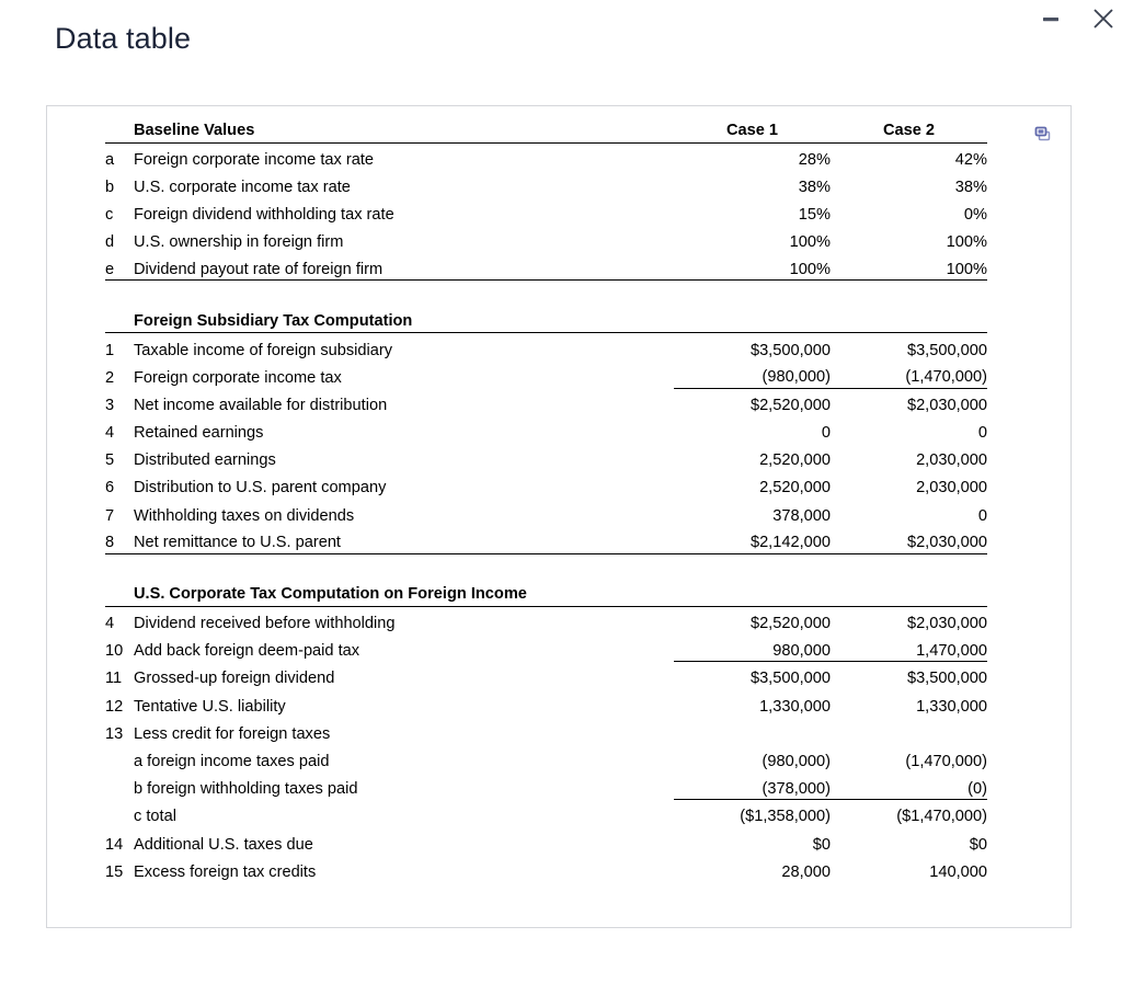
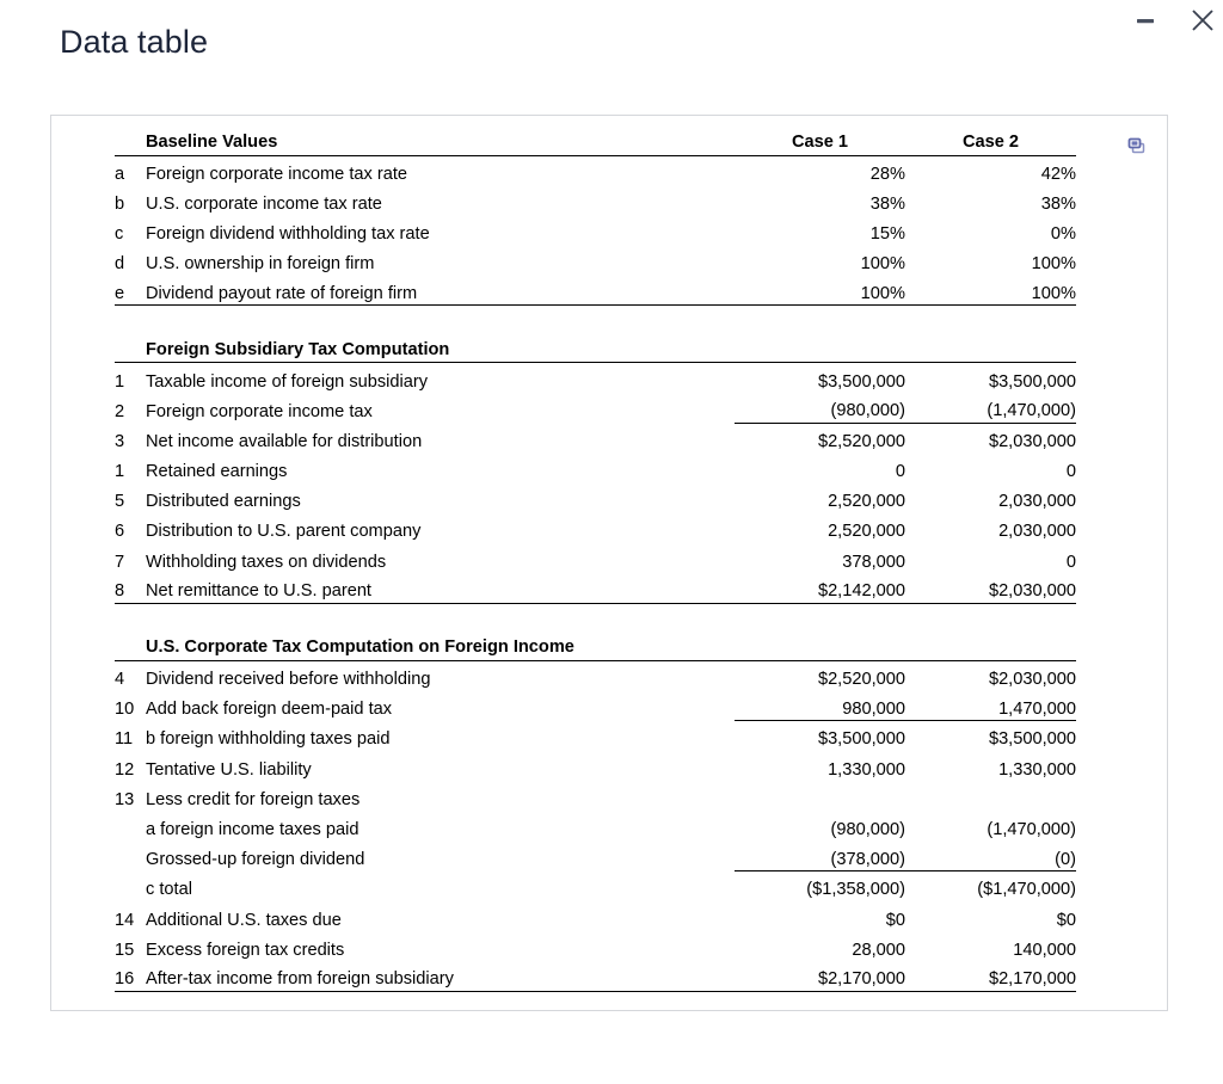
  Data table
  	Baseline Values	Case 1	Case 2
  a	Foreign corporate income tax rate	28%	42%
  b	U.S. corporate income tax rate	38%	38%
  c	Foreign dividend withholding tax rate	15%	0%
  d	U.S. ownership in foreign firm	100%	100%
  e	Dividend payout rate of foreign firm	100%	100%
  	Foreign Subsidiary Tax Computation
  1	Taxable income of foreign subsidiary	$3,500,000	$3,500,000
  2	Foreign corporate income tax	(980,000)	(1,470,000)
  3	Net income available for distribution	$2,520,000	$2,030,000
- 4	Retained earnings	0	0
+ 1	Retained earnings	0	0
  5	Distributed earnings	2,520,000	2,030,000
  6	Distribution to U.S. parent company	2,520,000	2,030,000
  7	Withholding taxes on dividends	378,000	0
  8	Net remittance to U.S. parent	$2,142,000	$2,030,000
  	U.S. Corporate Tax Computation on Foreign Income
  4	Dividend received before withholding	$2,520,000	$2,030,000
  10	Add back foreign deem-paid tax	980,000	1,470,000
- 11	Grossed-up foreign dividend	$3,500,000	$3,500,000
+ 11	b foreign withholding taxes paid	$3,500,000	$3,500,000
  12	Tentative U.S. liability	1,330,000	1,330,000
  13	Less credit for foreign taxes
  	a foreign income taxes paid	(980,000)	(1,470,000)
- 	b foreign withholding taxes paid	(378,000)	(0)
+ 	Grossed-up foreign dividend	(378,000)	(0)
  	c total	($1,358,000)	($1,470,000)
  14	Additional U.S. taxes due	$0	$0
  15	Excess foreign tax credits	28,000	140,000
+ 16	After-tax income from foreign subsidiary	$2,170,000	$2,170,000
